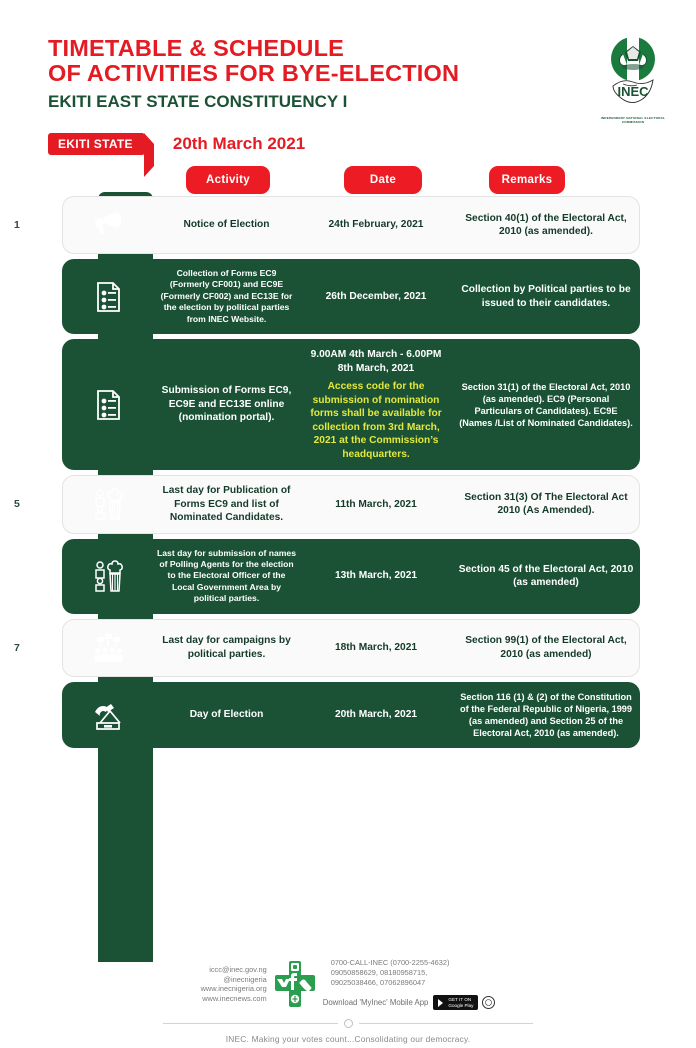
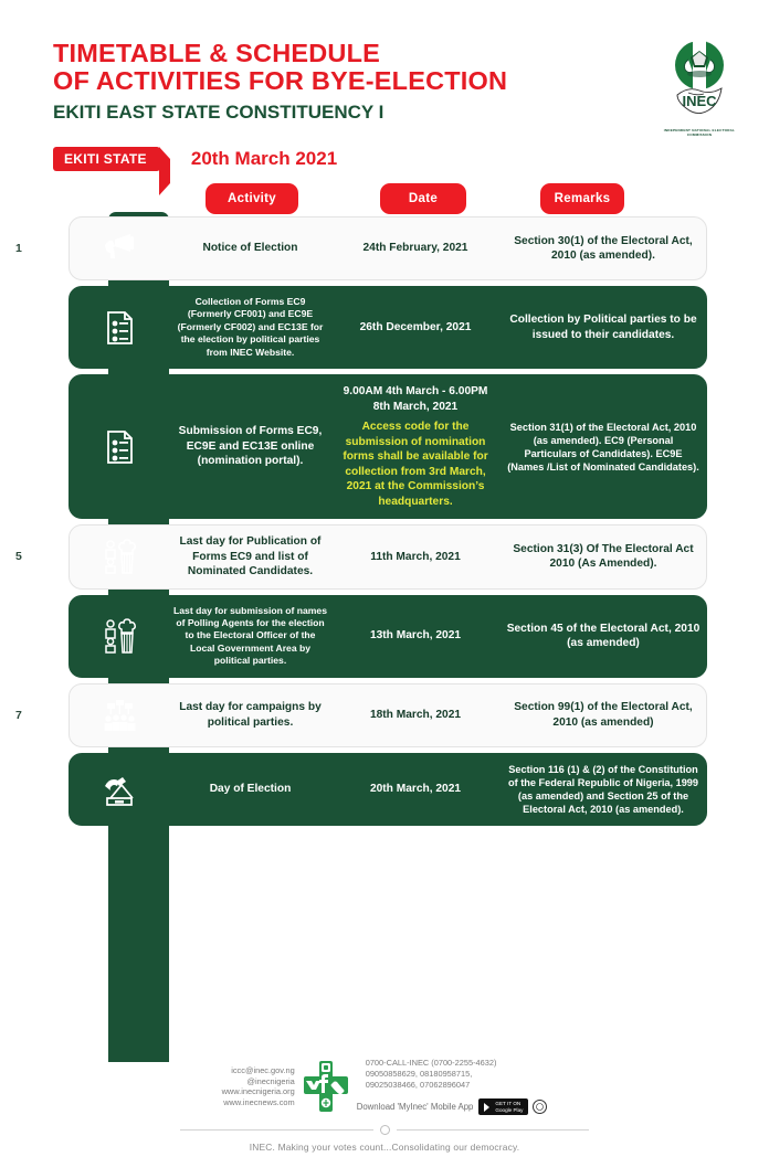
  TIMETABLE & SCHEDULE
  OF ACTIVITIES FOR BYE-ELECTION
  EKITI EAST STATE CONSTITUENCY I
  EKITI STATE
  20th March 2021
  INEC
  Activity
  Date
  Remarks
  1
  Notice of Election
  24th February, 2021
- Section 40(1) of the Electoral Act, 2010 (as amended).
+ Section 30(1) of the Electoral Act, 2010 (as amended).
  Collection of Forms EC9 (Formerly CF001) and EC9E (Formerly CF002) and EC13E for the election by political parties from INEC Website.
  26th December, 2021
  Collection by Political parties to be issued to their candidates.
  Submission of Forms EC9, EC9E and EC13E online (nomination portal).
  9.00AM 4th March - 6.00PM 8th March, 2021
  Access code for the submission of nomination forms shall be available for collection from 3rd March, 2021 at the Commission’s headquarters.
  Section 31(1) of the Electoral Act, 2010 (as amended). EC9 (Personal Particulars of Candidates). EC9E (Names /List of Nominated Candidates).
  5
  Last day for Publication of Forms EC9 and list of Nominated Candidates.
  11th March, 2021
  Section 31(3) Of The Electoral Act 2010 (As Amended).
  Last day for submission of names of Polling Agents for the election to the Electoral Officer of the Local Government Area by political parties.
  13th March, 2021
  Section 45 of the Electoral Act, 2010 (as amended)
  7
  Last day for campaigns by political parties.
  18th March, 2021
  Section 99(1) of the Electoral Act, 2010 (as amended)
  Day of Election
  20th March, 2021
  Section 116 (1) & (2) of the Constitution of the Federal Republic of Nigeria, 1999 (as amended) and Section 25 of the Electoral Act, 2010 (as amended).
  iccc@inec.gov.ng
  @inecnigeria
  www.inecnigeria.org
  www.inecnews.com
  0700-CALL-INEC (0700-2255-4632)
  09050858629, 08180958715,
  09025038466, 07062896047
  Download 'MyInec' Mobile App
  INEC. Making your votes count...Consolidating our democracy.
